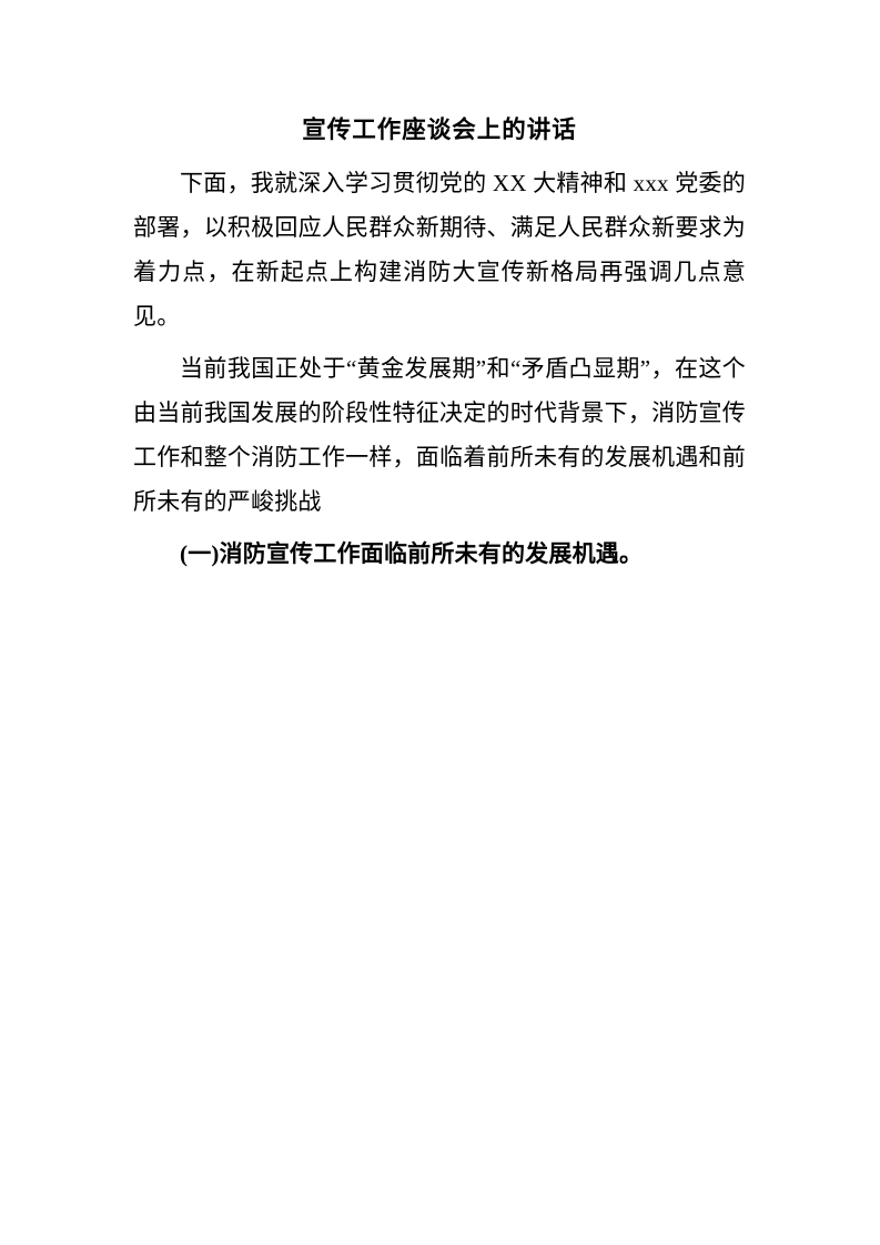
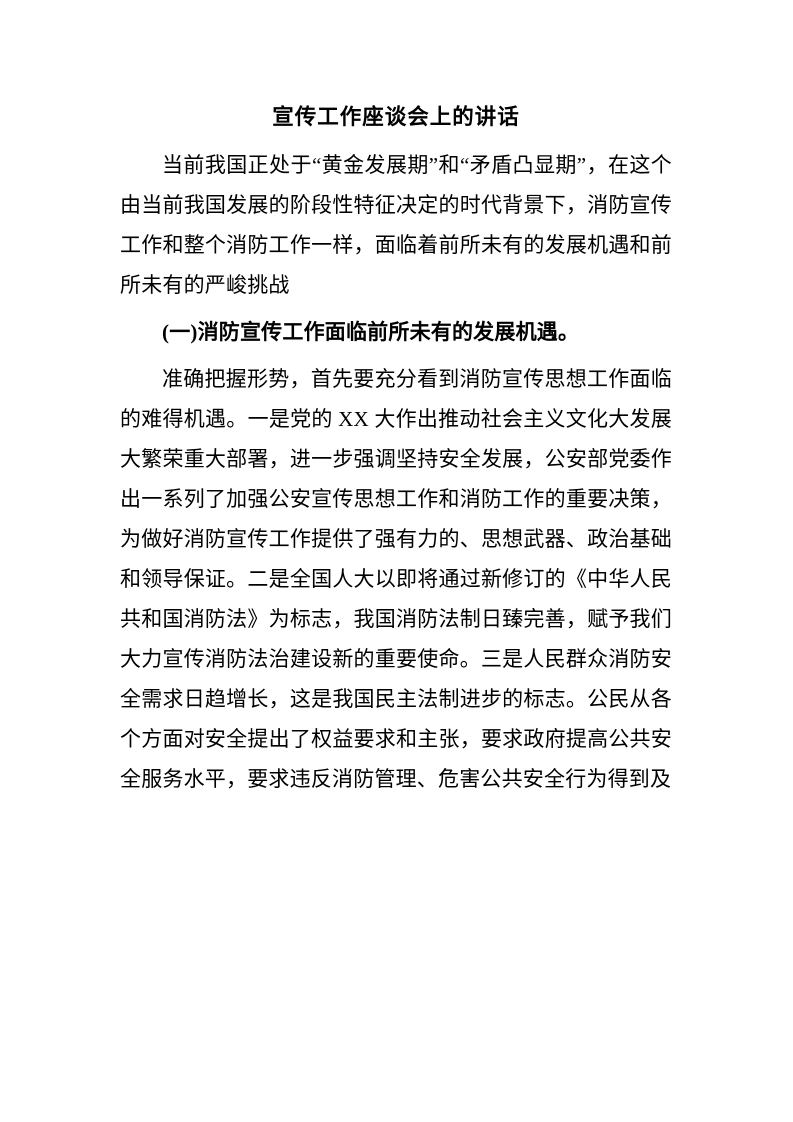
  宣传工作座谈会上的讲话
- 下面，我就深入学习贯彻党的 XX 大精神和 xxx 党委的部署，以积极回应人民群众新期待、满足人民群众新要求为着力点，在新起点上构建消防大宣传新格局再强调几点意见。
  当前我国正处于“黄金发展期”和“矛盾凸显期”，在这个由当前我国发展的阶段性特征决定的时代背景下，消防宣传工作和整个消防工作一样，面临着前所未有的发展机遇和前所未有的严峻挑战
  (一)消防宣传工作面临前所未有的发展机遇。
+ 准确把握形势，首先要充分看到消防宣传思想工作面临的难得机遇。一是党的 XX 大作出推动社会主义文化大发展大繁荣重大部署，进一步强调坚持安全发展，公安部党委作出一系列了加强公安宣传思想工作和消防工作的重要决策，为做好消防宣传工作提供了强有力的、思想武器、政治基础和领导保证。二是全国人大以即将通过新修订的《中华人民共和国消防法》为标志，我国消防法制日臻完善，赋予我们大力宣传消防法治建设新的重要使命。三是人民群众消防安全需求日趋增长，这是我国民主法制进步的标志。公民从各个方面对安全提出了权益要求和主张，要求政府提高公共安全服务水平，要求违反消防管理、危害公共安全行为得到及
